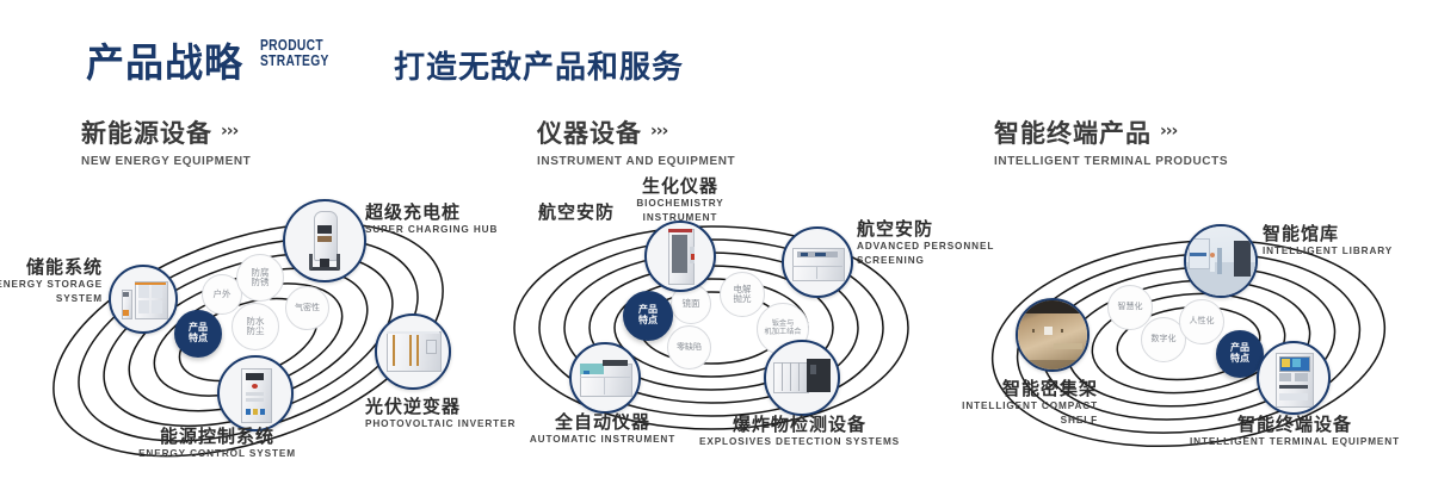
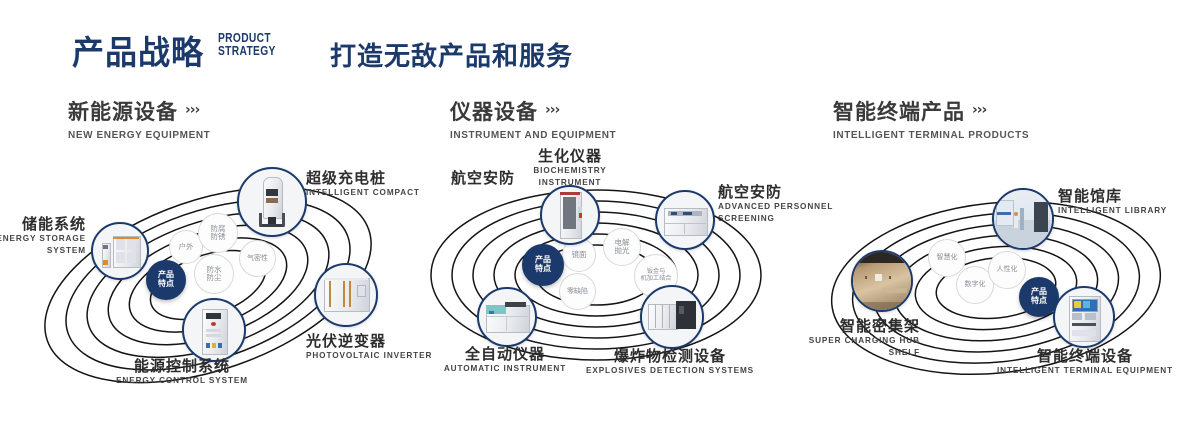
  产品战略
  PRODUCT
  STRATEGY
  打造无敌产品和服务
  新能源设备 ›››
  NEW ENERGY EQUIPMENT
  仪器设备 ›››
  INSTRUMENT AND EQUIPMENT
  智能终端产品 ›››
  INTELLIGENT TERMINAL PRODUCTS
  户外
  防腐
  防锈
  防水
  防尘
  气密性
  产品
  特点
  储能系统
  NERGY STORAGE
  SYSTEM
  超级充电桩
- SUPER CHARGING HUB
+ INTELLIGENT COMPACT
  光伏逆变器
  PHOTOVOLTAIC INVERTER
  能源控制系统
  ENERGY CONTROL SYSTEM
  镜面
  电解
  抛光
  零缺陷
  产品
  特点
  航空安防
  生化仪器
  BIOCHEMISTRY
  INSTRUMENT
  航空安防
  ADVANCED PERSONNEL
  SCREENING
  全自动仪器
  AUTOMATIC INSTRUMENT
  爆炸物检测设备
  EXPLOSIVES DETECTION SYSTEMS
  智慧化
  数字化
  人性化
  产品
  特点
  智能馆库
  INTELLIGENT LIBRARY
  智能密集架
- INTELLIGENT COMPACT
+ SUPER CHARGING HUB
  SHELF
  智能终端设备
  INTELLIGENT TERMINAL EQUIPMENT
